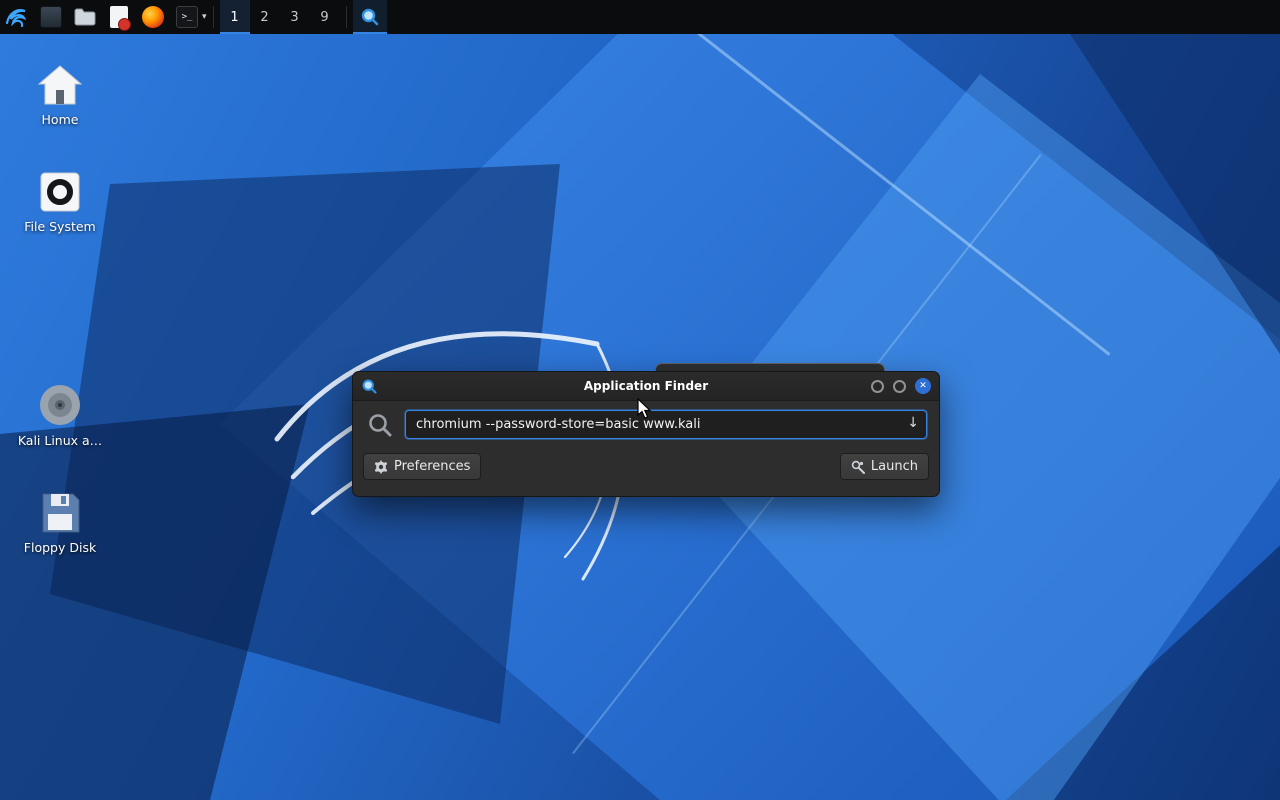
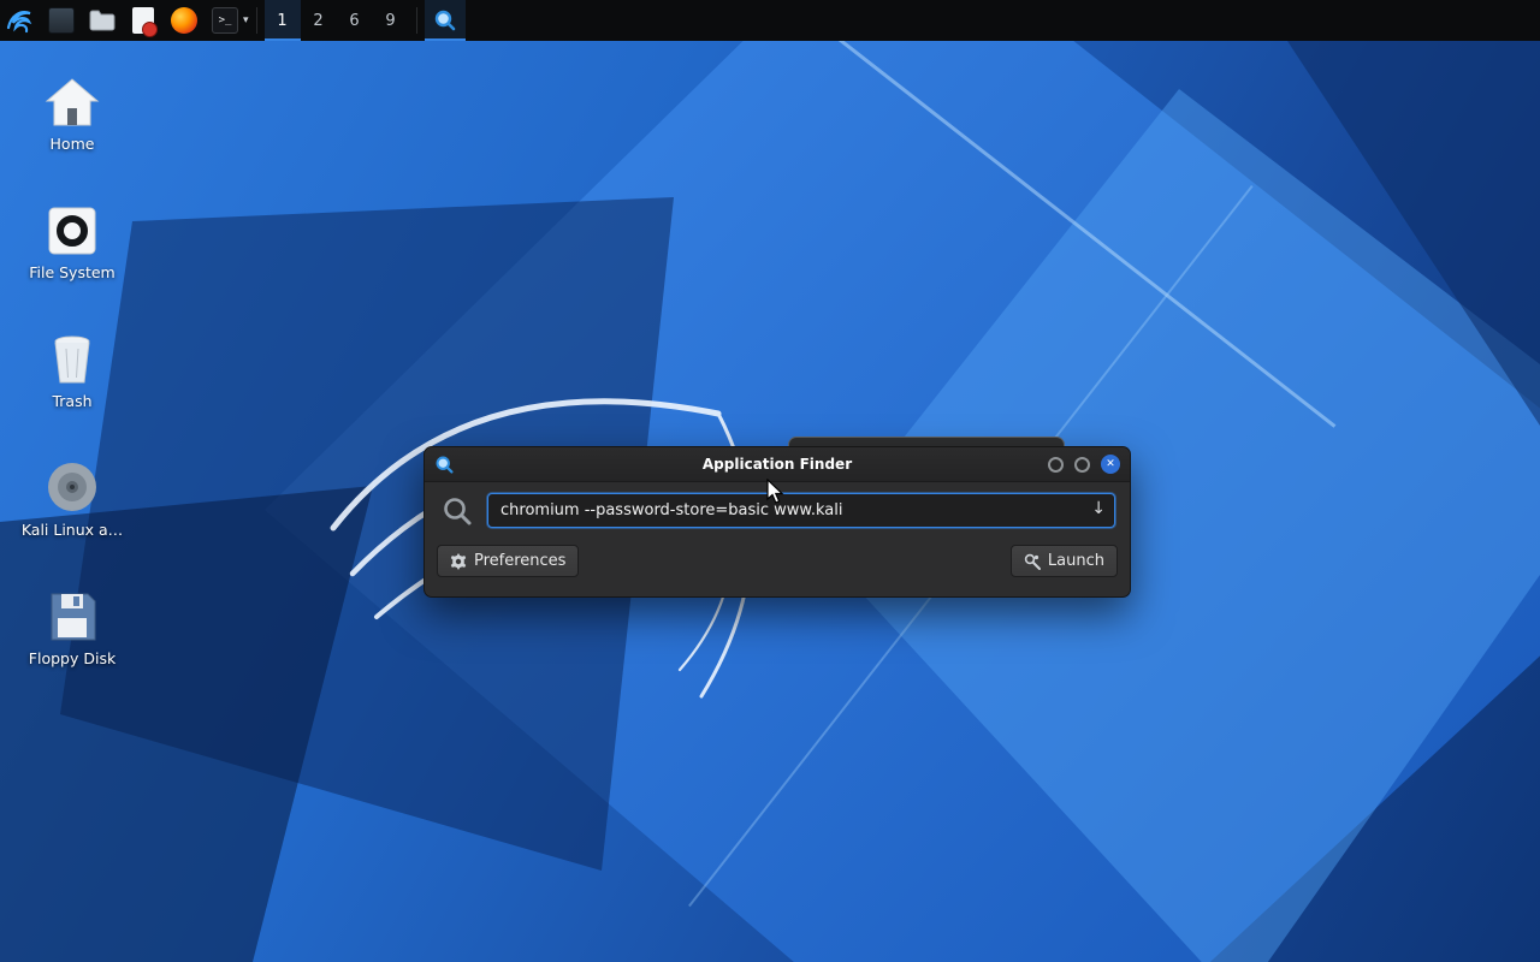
  >_
  ▾
  1
  2
- 3
+ 6
  9
  Home
  File System
+ Trash
  Kali Linux a…
  Floppy Disk
  Application Finder
  ✕
  chromium --password-store=basic www.kali
  ↓
  Preferences
  Launch
